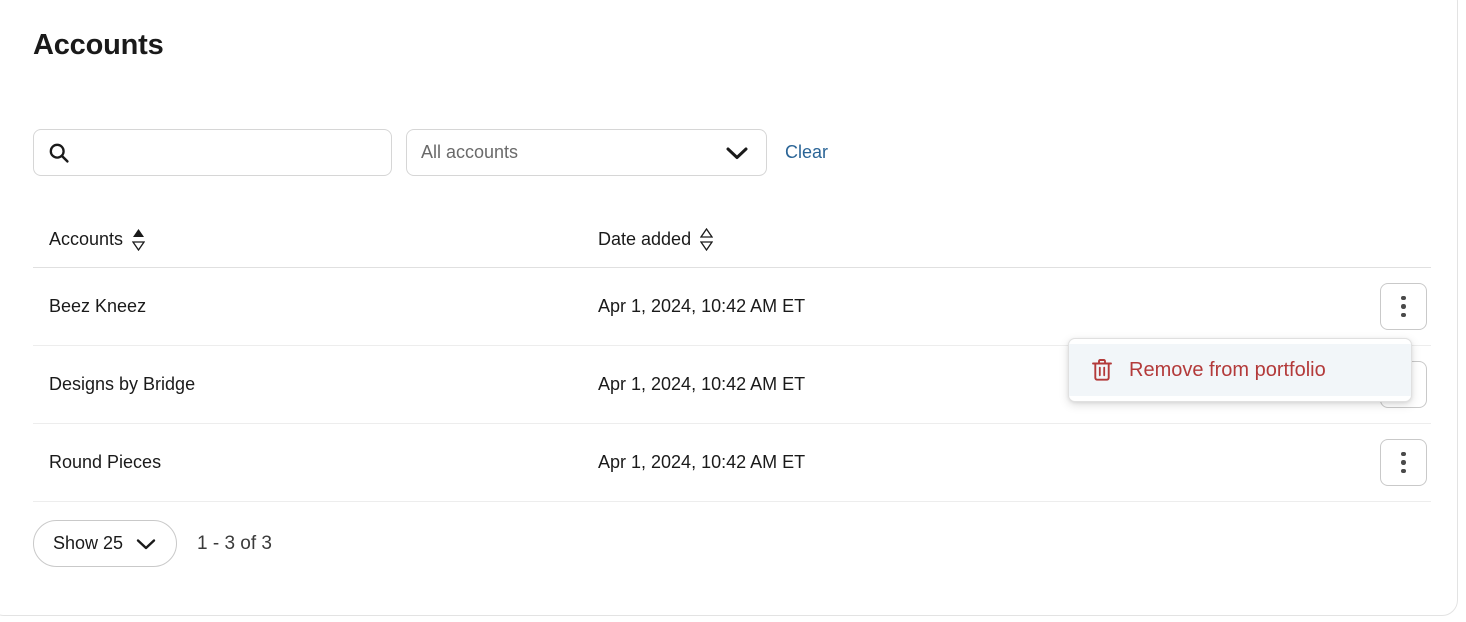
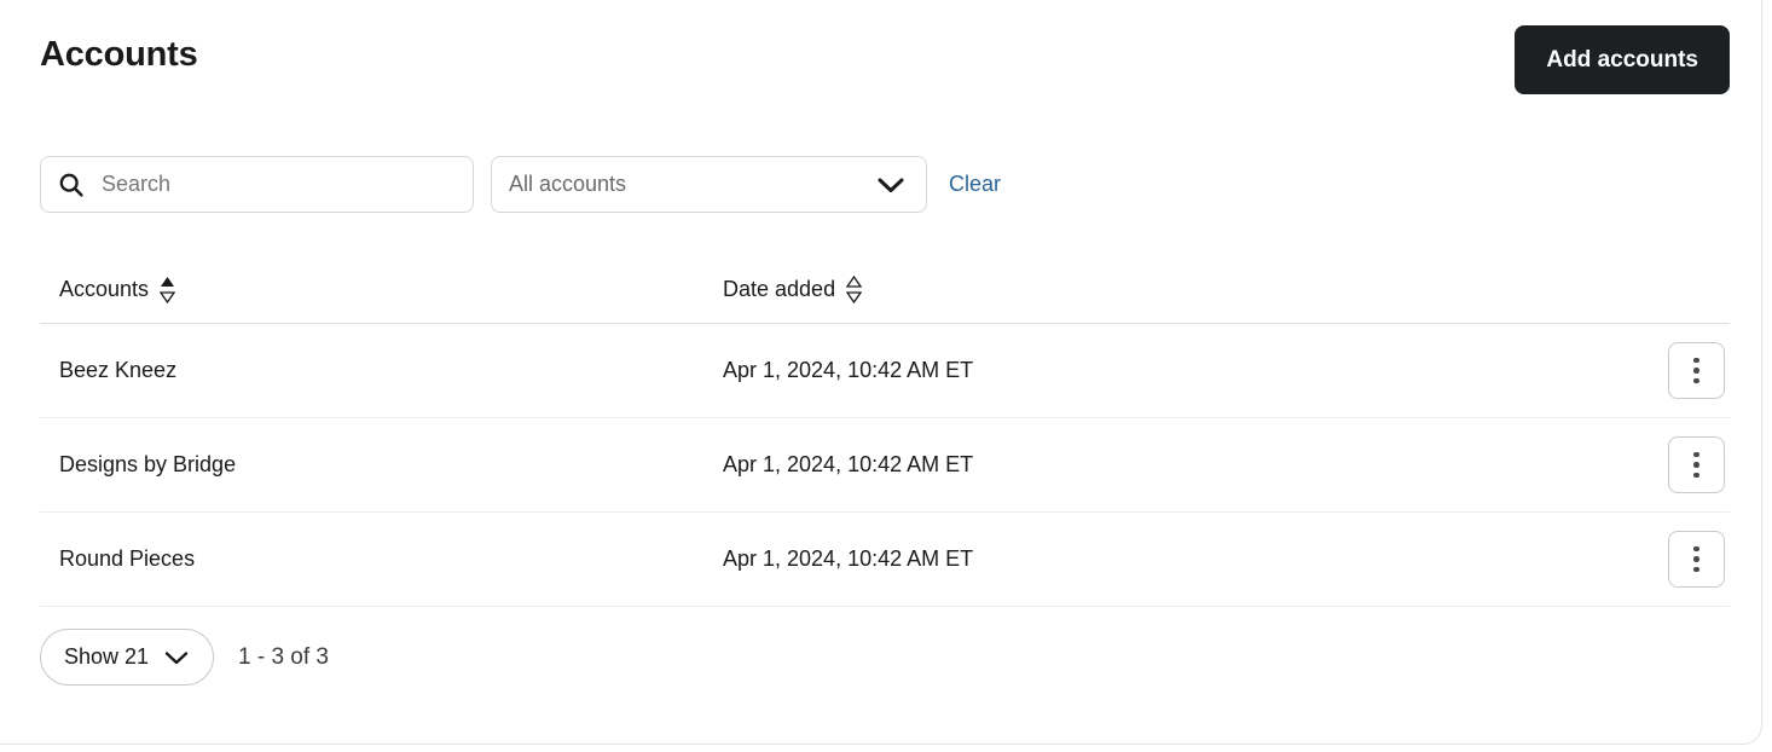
  Accounts
+ Add accounts
+ Search
  All accounts
  Clear
  Accounts
  Date added
  Beez Kneez
  Apr 1, 2024, 10:42 AM ET
  Designs by Bridge
  Apr 1, 2024, 10:42 AM ET
  Round Pieces
  Apr 1, 2024, 10:42 AM ET
- Show 25
+ Show 21
  1 - 3 of 3
- Remove from portfolio
